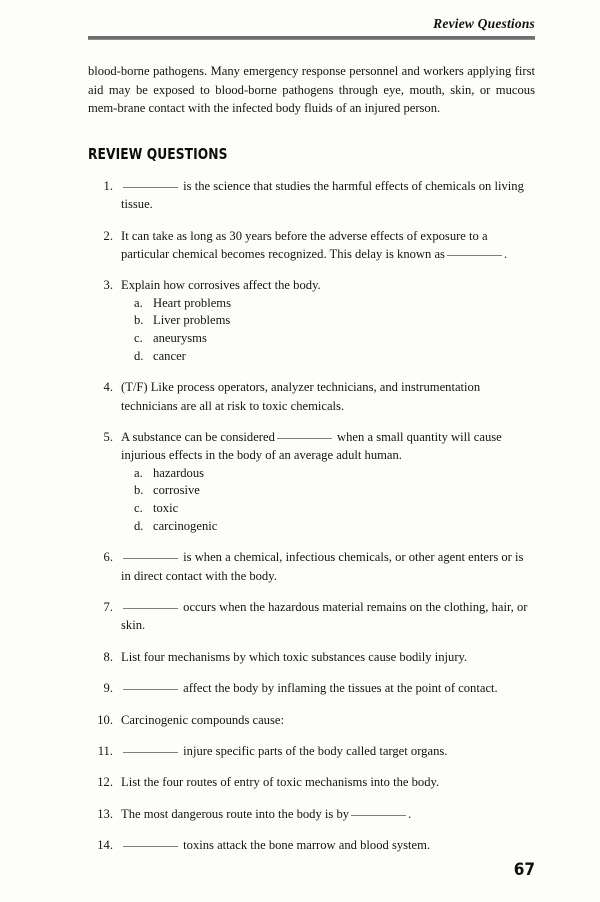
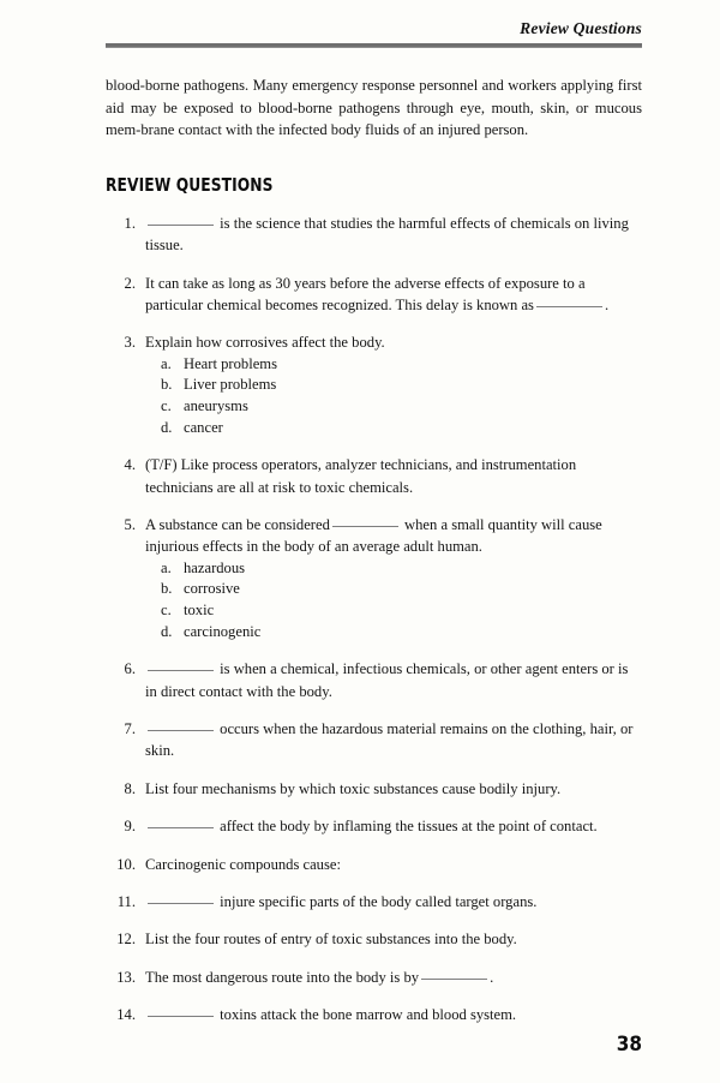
  Review Questions
  blood-borne pathogens. Many emergency response personnel and workers applying first aid may be exposed to blood-borne pathogens through eye, mouth, skin, or mucous mem-brane contact with the infected body fluids of an injured person.
  REVIEW QUESTIONS
  1.
  is the science that studies the harmful effects of chemicals on living tissue.
  2.
  It can take as long as 30 years before the adverse effects of exposure to a particular chemical becomes recognized. This delay is known as .
  3.
  Explain how corrosives affect the body.
  a.
  Heart problems
  b.
  Liver problems
  c.
  aneurysms
  d.
  cancer
  4.
  (T/F) Like process operators, analyzer technicians, and instrumentation technicians are all at risk to toxic chemicals.
  5.
  A substance can be considered when a small quantity will cause injurious effects in the body of an average adult human.
  a.
  hazardous
  b.
  corrosive
  c.
  toxic
  d.
  carcinogenic
  6.
  is when a chemical, infectious chemicals, or other agent enters or is in direct contact with the body.
  7.
  occurs when the hazardous material remains on the clothing, hair, or skin.
  8.
  List four mechanisms by which toxic substances cause bodily injury.
  9.
  affect the body by inflaming the tissues at the point of contact.
  10.
  Carcinogenic compounds cause:
  11.
  injure specific parts of the body called target organs.
  12.
- List the four routes of entry of toxic mechanisms into the body.
+ List the four routes of entry of toxic substances into the body.
  13.
  The most dangerous route into the body is by .
  14.
  toxins attack the bone marrow and blood system.
- 67
+ 38
